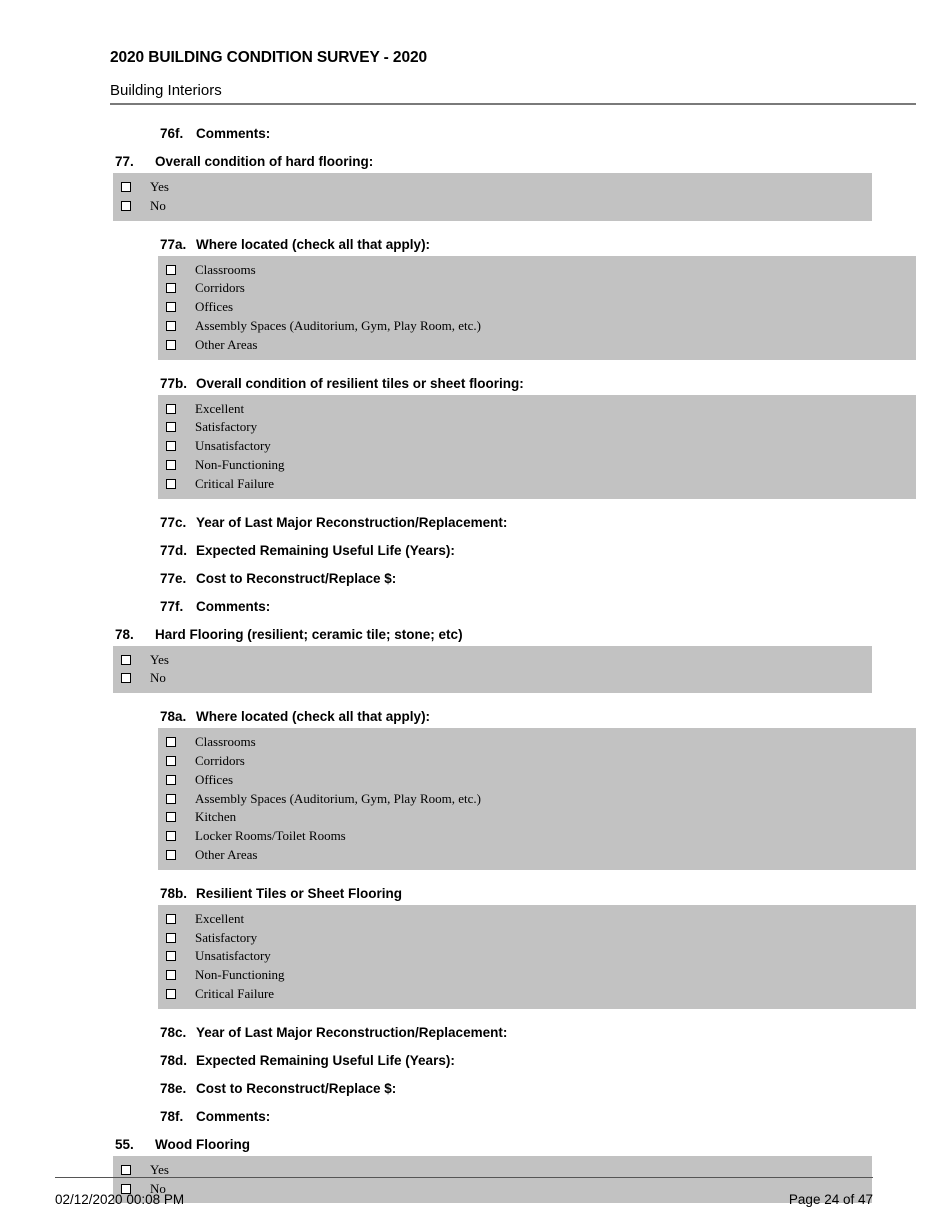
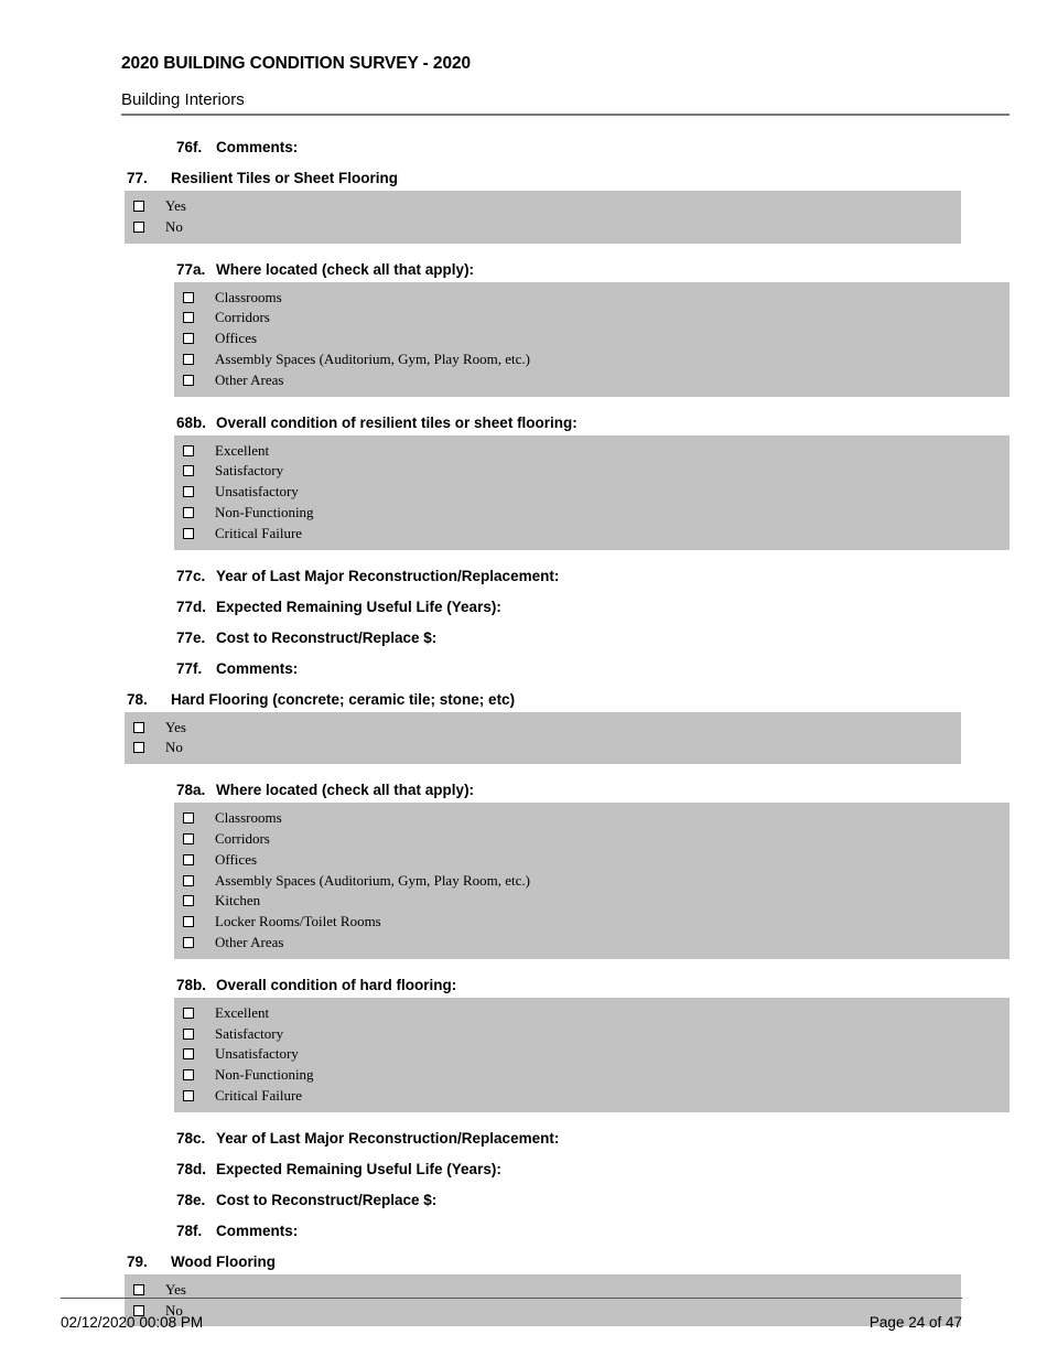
  2020 BUILDING CONDITION SURVEY - 2020
  Building Interiors
  76f.
  Comments:
  77.
- Overall condition of hard flooring:
+ Resilient Tiles or Sheet Flooring
  Yes
  No
  77a.
  Where located (check all that apply):
  Classrooms
  Corridors
  Offices
  Assembly Spaces (Auditorium, Gym, Play Room, etc.)
  Other Areas
- 77b.
+ 68b.
  Overall condition of resilient tiles or sheet flooring:
  Excellent
  Satisfactory
  Unsatisfactory
  Non-Functioning
  Critical Failure
  77c.
  Year of Last Major Reconstruction/Replacement:
  77d.
  Expected Remaining Useful Life (Years):
  77e.
  Cost to Reconstruct/Replace $:
  77f.
  Comments:
  78.
- Hard Flooring (resilient; ceramic tile; stone; etc)
+ Hard Flooring (concrete; ceramic tile; stone; etc)
  Yes
  No
  78a.
  Where located (check all that apply):
  Classrooms
  Corridors
  Offices
  Assembly Spaces (Auditorium, Gym, Play Room, etc.)
  Kitchen
  Locker Rooms/Toilet Rooms
  Other Areas
  78b.
- Resilient Tiles or Sheet Flooring
+ Overall condition of hard flooring:
  Excellent
  Satisfactory
  Unsatisfactory
  Non-Functioning
  Critical Failure
  78c.
  Year of Last Major Reconstruction/Replacement:
  78d.
  Expected Remaining Useful Life (Years):
  78e.
  Cost to Reconstruct/Replace $:
  78f.
  Comments:
- 55.
+ 79.
  Wood Flooring
  Yes
  No
  02/12/2020 00:08 PM
  Page 24 of 47
